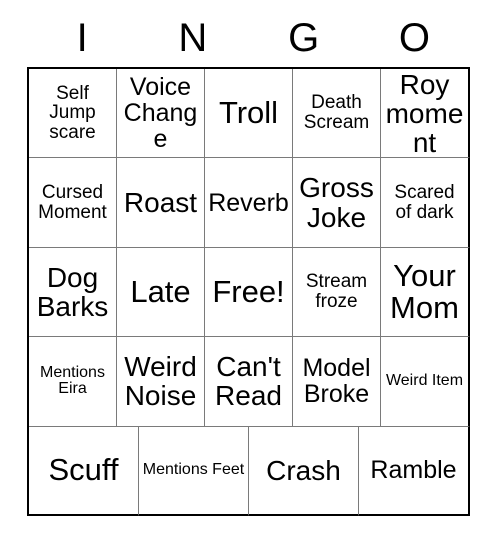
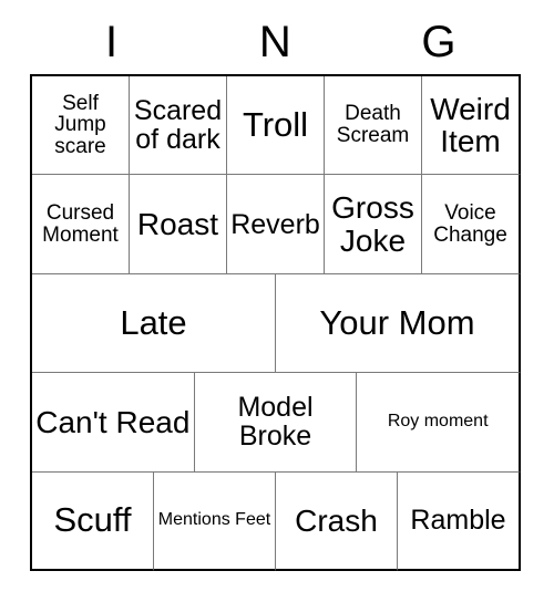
  I
  N
  G
- O
  Self Jump scare
- Voice Change
+ Scared of dark
  Troll
  Death Scream
- Roy moment
+ Weird Item
  Cursed Moment
  Roast
  Reverb
  Gross Joke
- Scared of dark
+ Voice Change
- Dog Barks
  Late
- Free!
- Stream froze
  Your Mom
- Mentions Eira
- Weird Noise
  Can't Read
  Model Broke
- Weird Item
+ Roy moment
  Scuff
  Mentions Feet
  Crash
  Ramble
